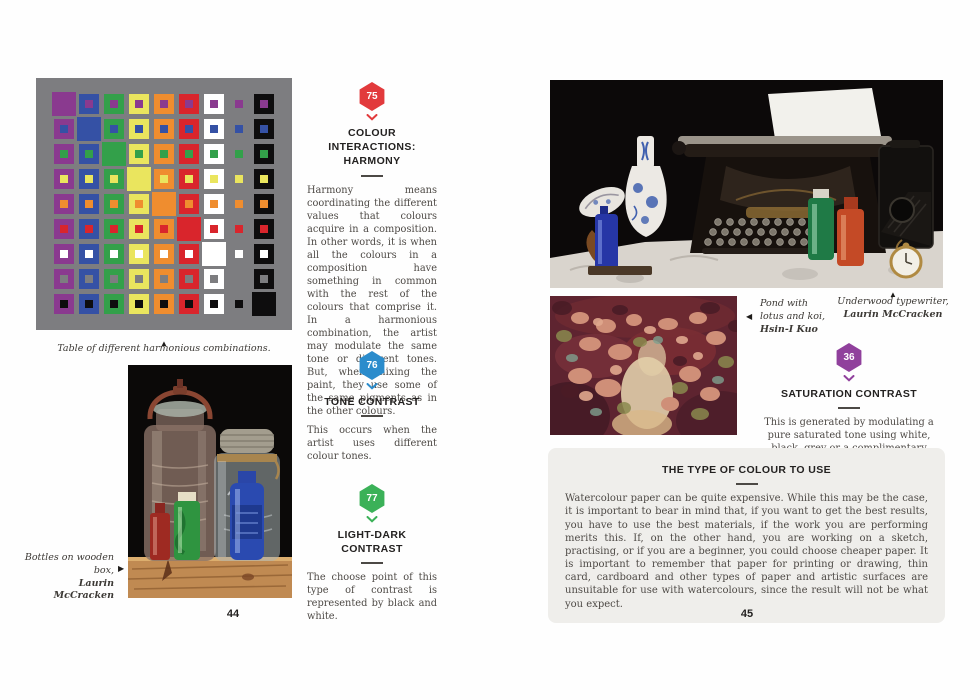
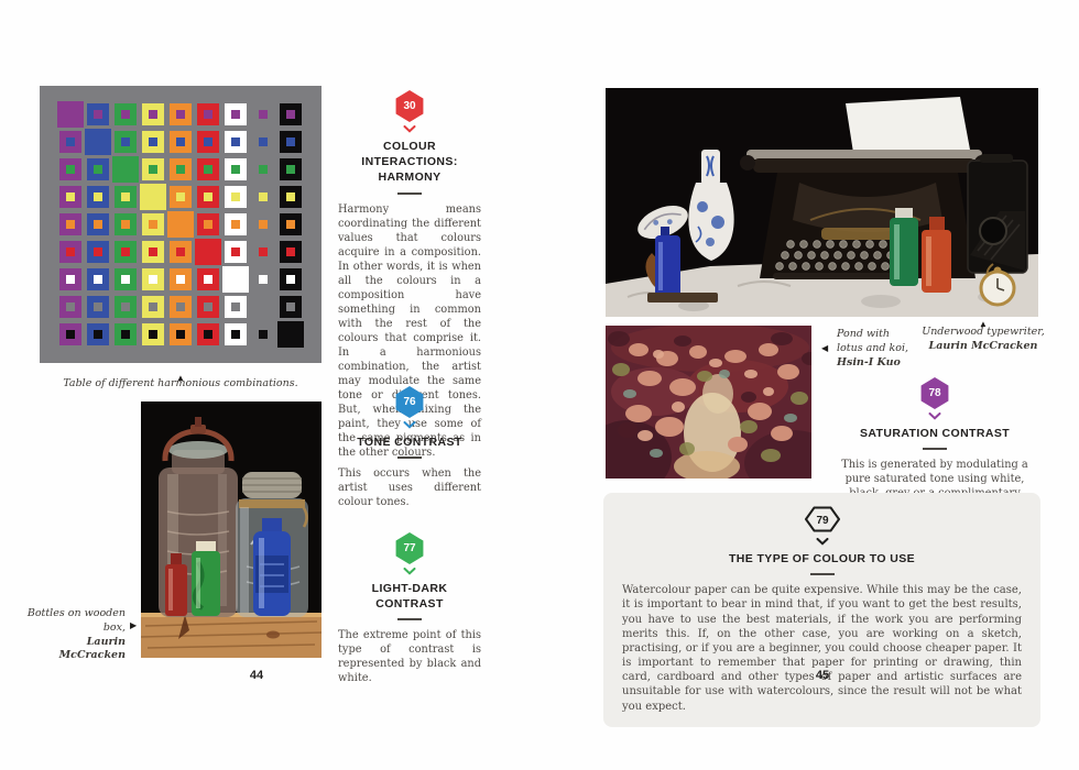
  ▲
  Table of different harmonious combinations.
- 75
+ 30
  COLOUR INTERACTIONS:
  HARMONY
  Harmony means coordinating the different values that colours acquire in a composition. In other words, it is when all the colours in a composition have something in common with the rest of the colours that comprise it. In a harmonious combination, the artist may modulate the same tone or dent tones. But, wheixing the paint, theyse some of the same pigments as in the other colours.
  76
  TONE CONTRAST
  This occurs when the artist uses different colour tones.
  77
  LIGHT-DARK
  CONTRAST
- The choose point of this type of contrast is represented by black and white.
+ The extreme point of this type of contrast is represented by black and white.
  Bottles on wooden box,
  Laurin McCracken
  ▶
  44
  ▲
  Underwood typewriter,
  Laurin McCracken
  ◀
  Pond with
  lotus and koi,
  Hsin-I Kuo
- 36
+ 78
  SATURATION CONTRAST
+ 79
  THE TYPE OF COLOUR TO USE
- Watercolour paper can be quite expensive. While this may be the case, it is important to bear in mind that, if you want to get the best results, you have to use the best materials, if the work you are performing merits this. If, on the other hand, you are working on a sketch, practising, or if you are a beginner, you could choose cheaper paper. It is important to remember that paper for printing or drawing, thin card, cardboard and other types of paper and artistic surfaces are unsuitable for use with watercolours, since the result will not be what you expect.
+ Watercolour paper can be quite expensive. While this may be the case, it is important to bear in mind that, if you want to get the best results, you have to use the best materials, if the work you are performing merits this. If, on the other case, you are working on a sketch, practising, or if you are a beginner, you could choose cheaper paper. It is important to remember that paper for printing or drawing, thin card, cardboard and other types of paper and artistic surfaces are unsuitable for use with watercolours, since the result will not be what you expect.
  45
